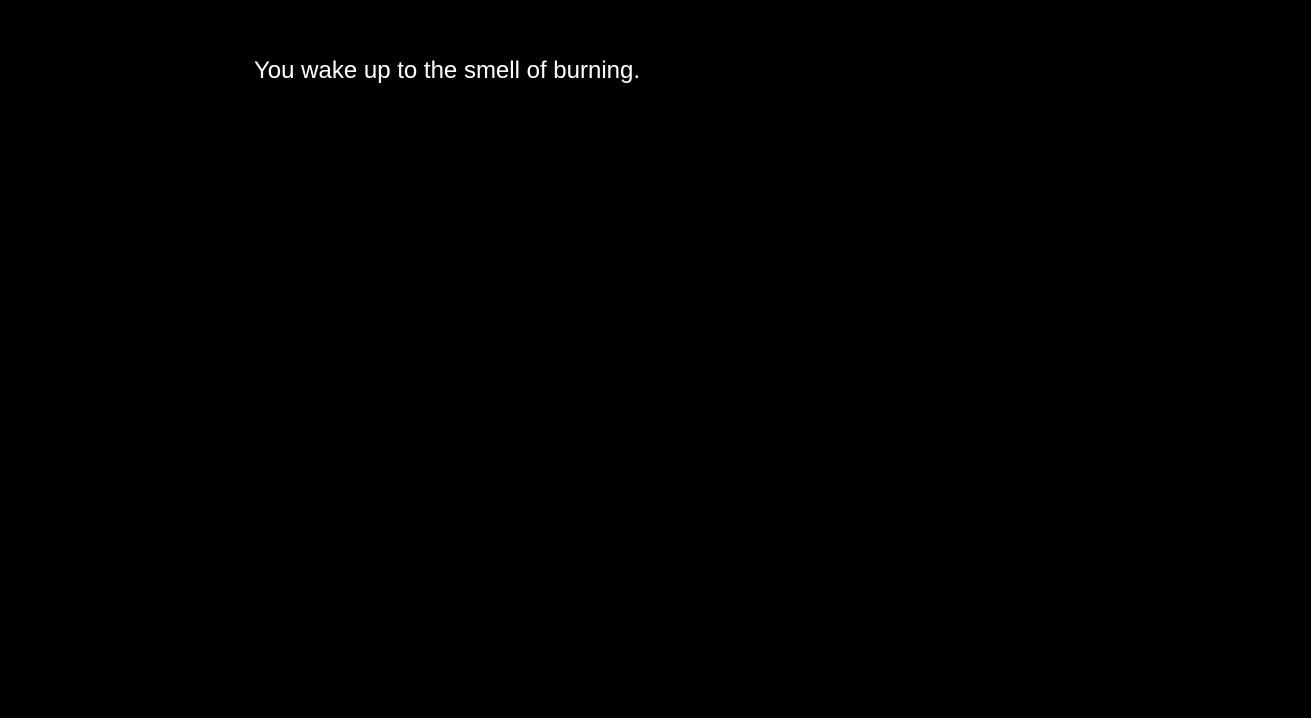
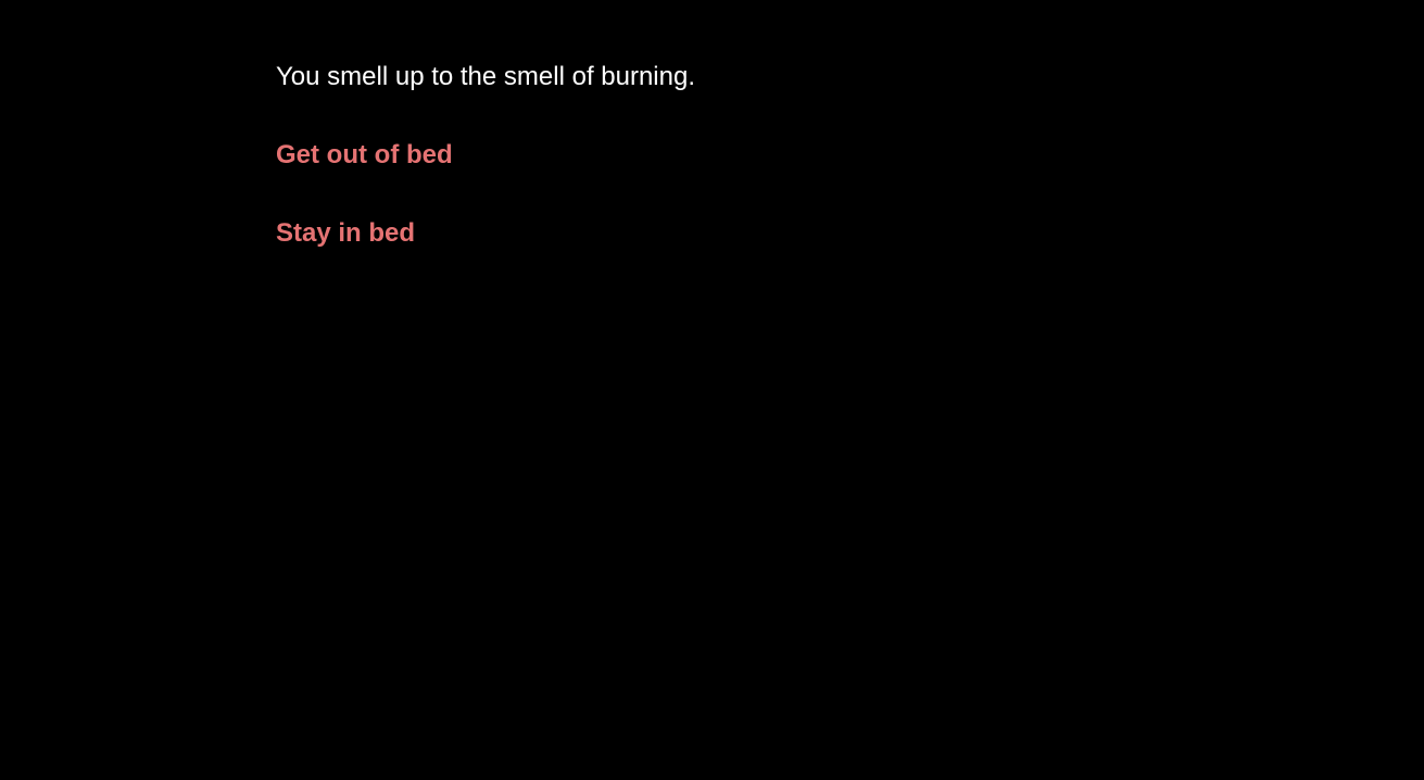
- You wake up to the smell of burning.
+ You smell up to the smell of burning.
+ Get out of bed
+ Stay in bed
